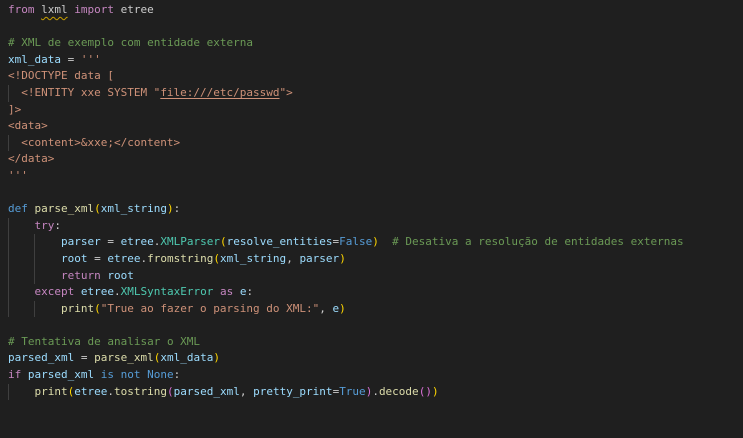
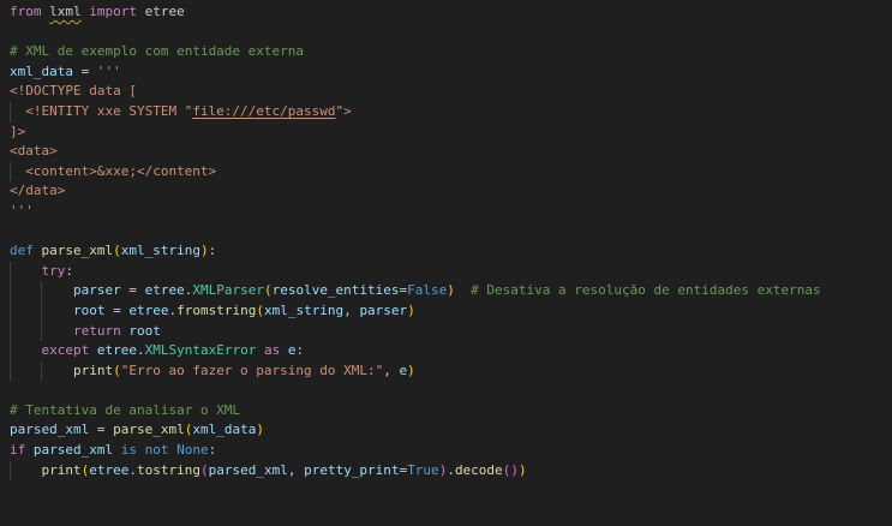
  from lxml import etree
  # XML de exemplo com entidade externa
  xml_data = '''
  <!DOCTYPE data [
  <!ENTITY xxe SYSTEM "file:///etc/passwd">
  ]>
  <data>
  <content>&xxe;</content>
  </data>
  '''
  def parse_xml(xml_string):
  try:
  parser = etree.XMLParser(resolve_entities=False) # Desativa a resolução de entidades externas
  root = etree.fromstring(xml_string, parser)
  return root
  except etree.XMLSyntaxError as e:
- print("True ao fazer o parsing do XML:", e)
+ print("Erro ao fazer o parsing do XML:", e)
  # Tentativa de analisar o XML
  parsed_xml = parse_xml(xml_data)
  if parsed_xml is not None:
  print(etree.tostring(parsed_xml, pretty_print=True).decode())
